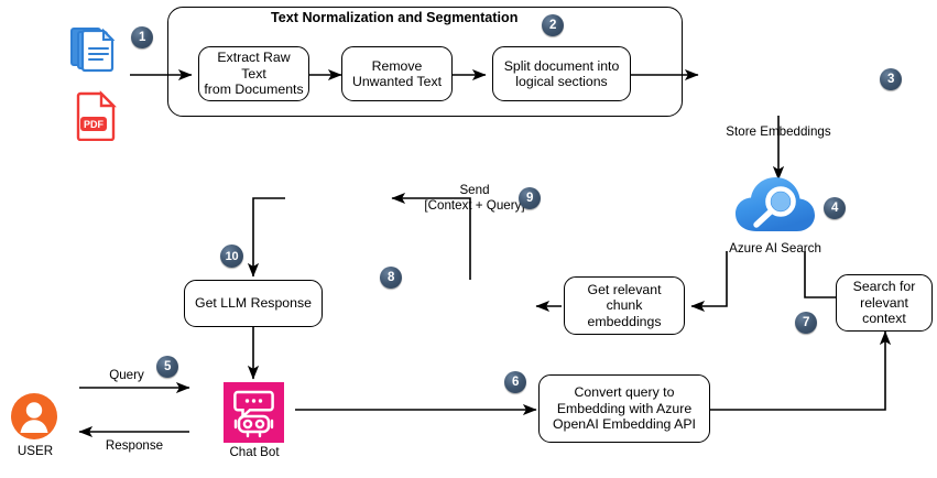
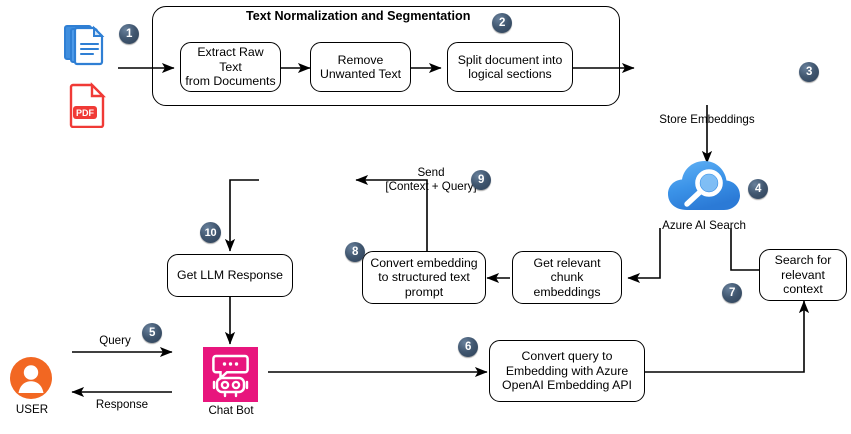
  Text Normalization and Segmentation
  PDF
  Azure AI Search
  USER
  Chat Bot
  Extract Raw Text
  from Documents
  Remove
  Unwanted Text
  Split document into
  logical sections
  Get LLM Response
+ Convert embedding
+ to structured text
+ prompt
  Get relevant
  chunk
  embeddings
  Search for
  relevant context
  Convert query to
  Embedding with Azure
  OpenAI Embedding API
  Store Embeddings
  Send
  [Context + Query
  Query
  Response
  1
  2
  3
  4
  5
  6
  7
  8
  9
  10
